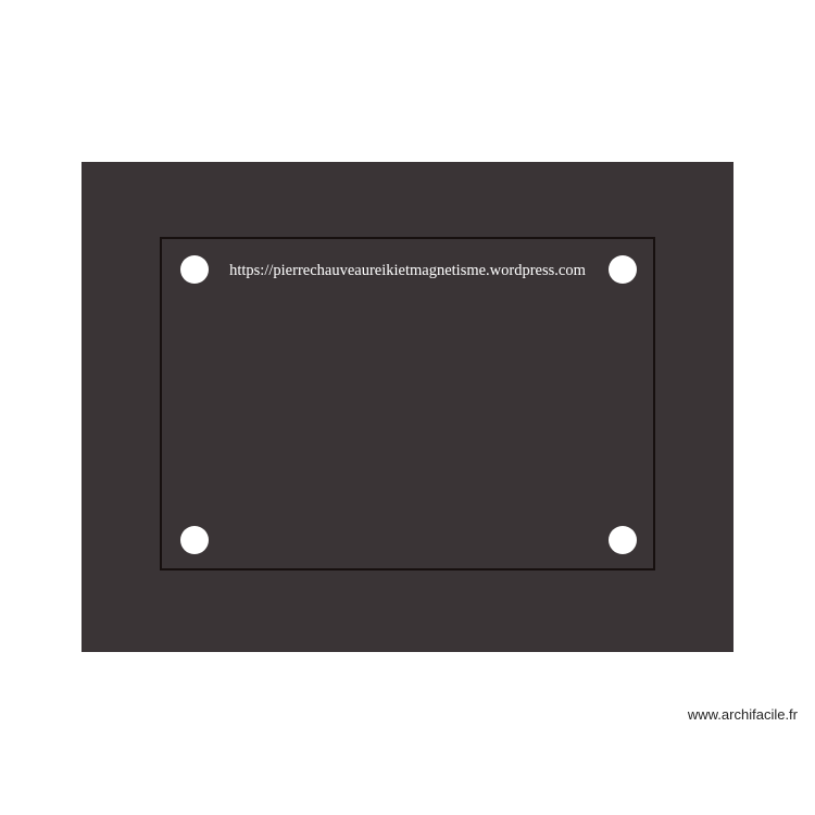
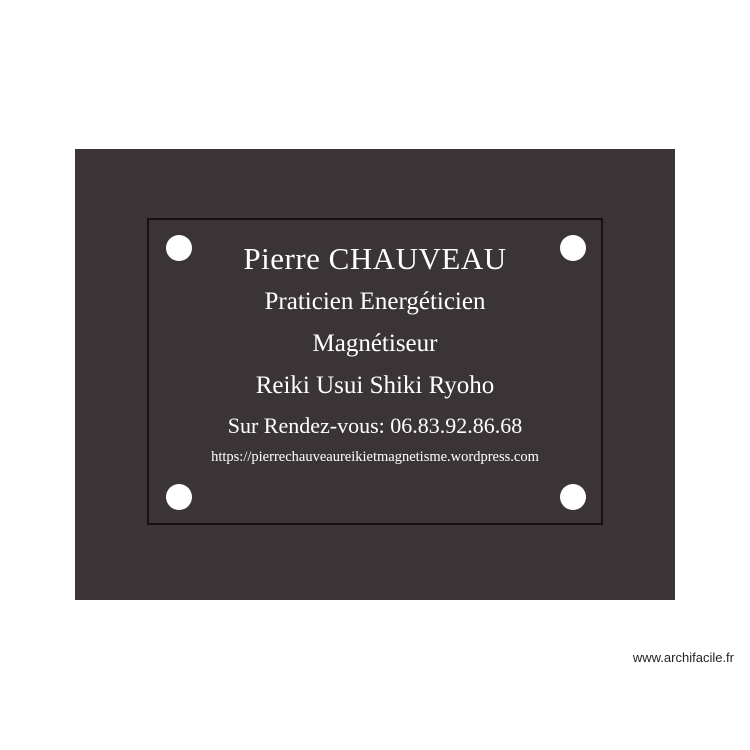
+ Pierre CHAUVEAU
+ Praticien Energéticien
+ Magnétiseur
+ Reiki Usui Shiki Ryoho
+ Sur Rendez-vous: 06.83.92.86.68
  https://pierrechauveaureikietmagnetisme.wordpress.com
  www.archifacile.fr
